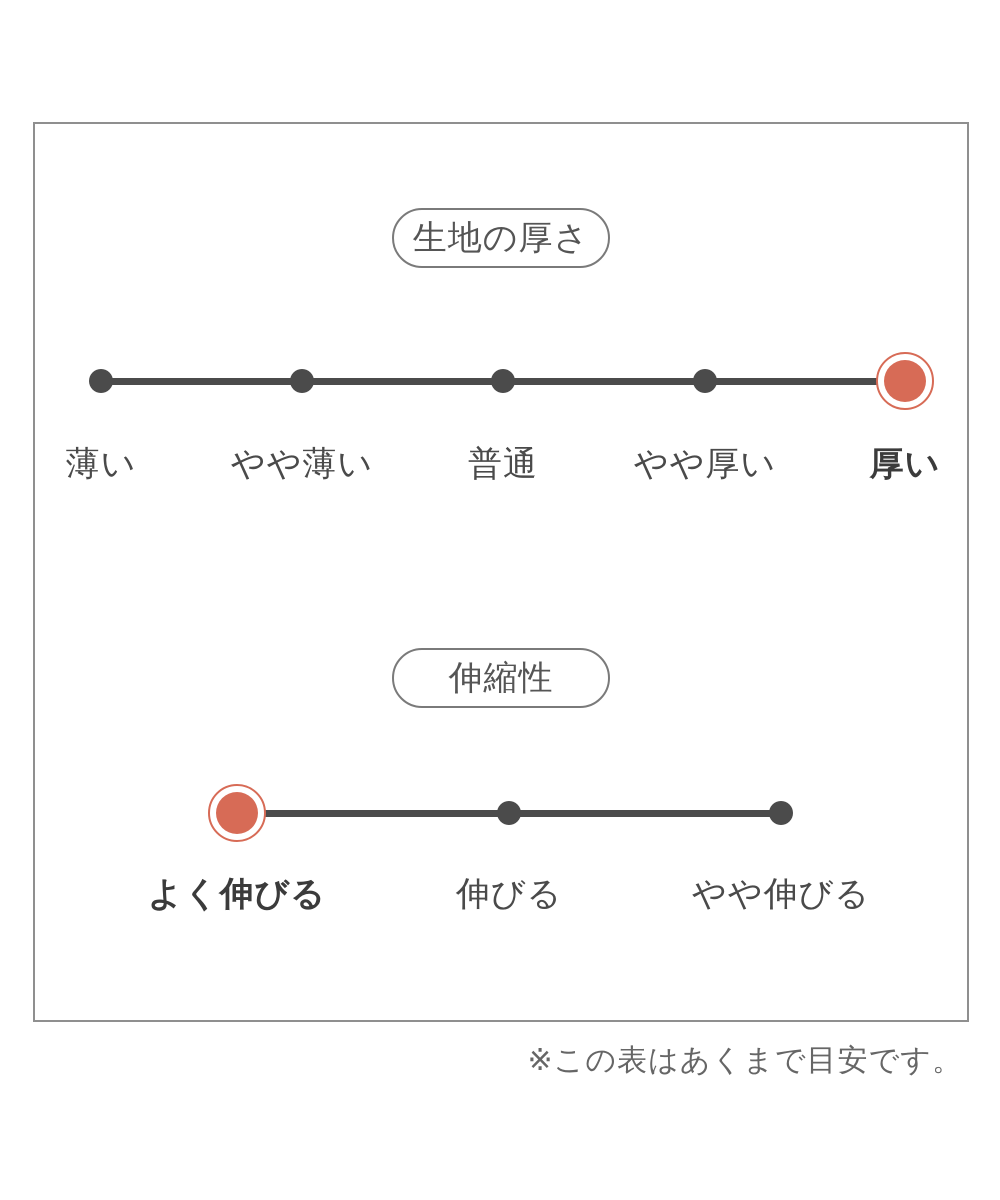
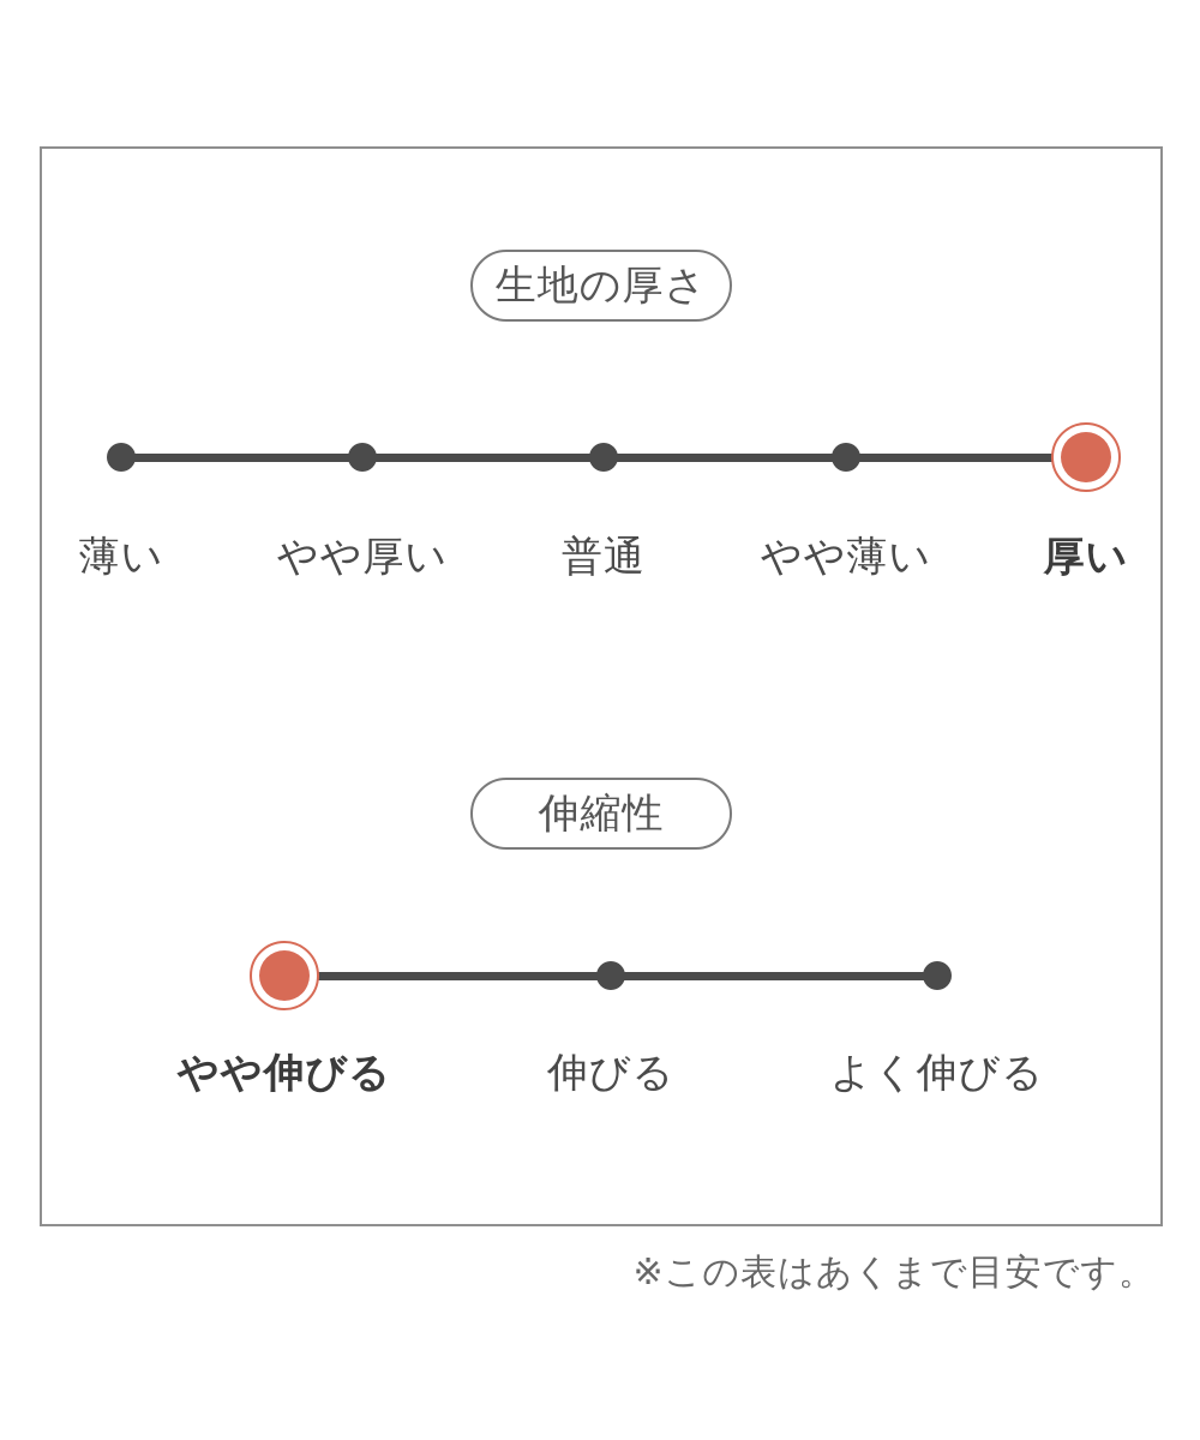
  生地の厚さ
  薄い
- やや薄い
+ やや厚い
  普通
- やや厚い
+ やや薄い
  厚い
  伸縮性
- よく伸びる
+ やや伸びる
  伸びる
- やや伸びる
+ よく伸びる
  ※この表はあくまで目安です。
